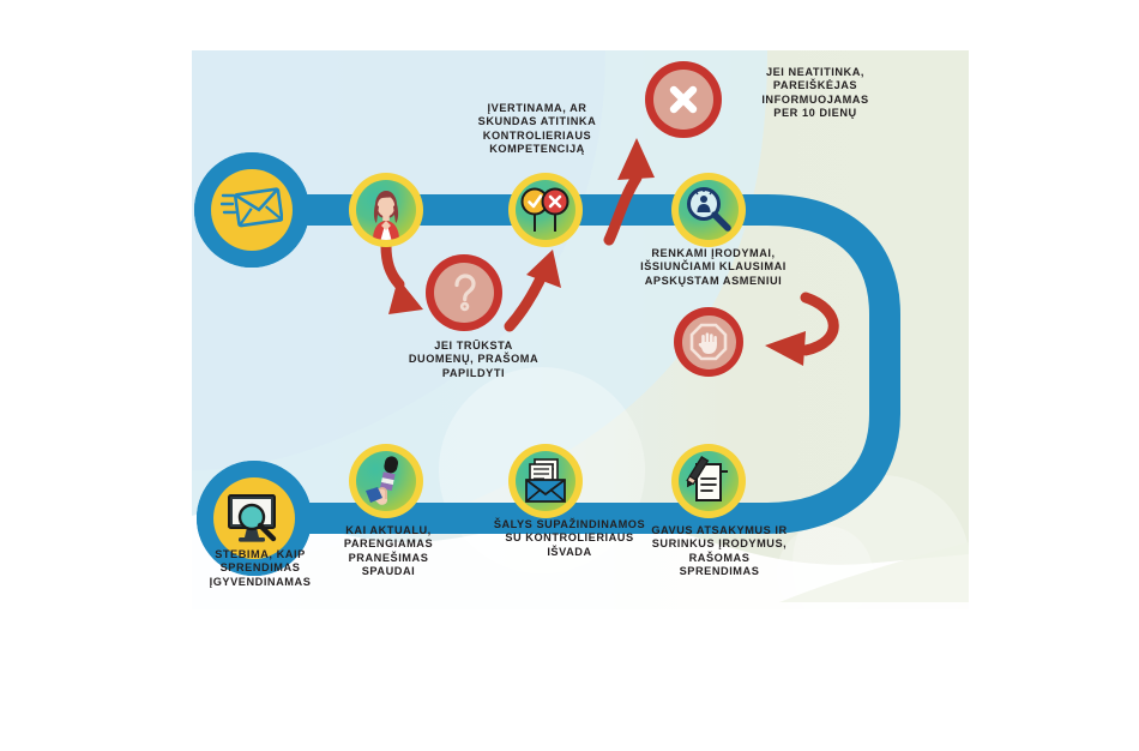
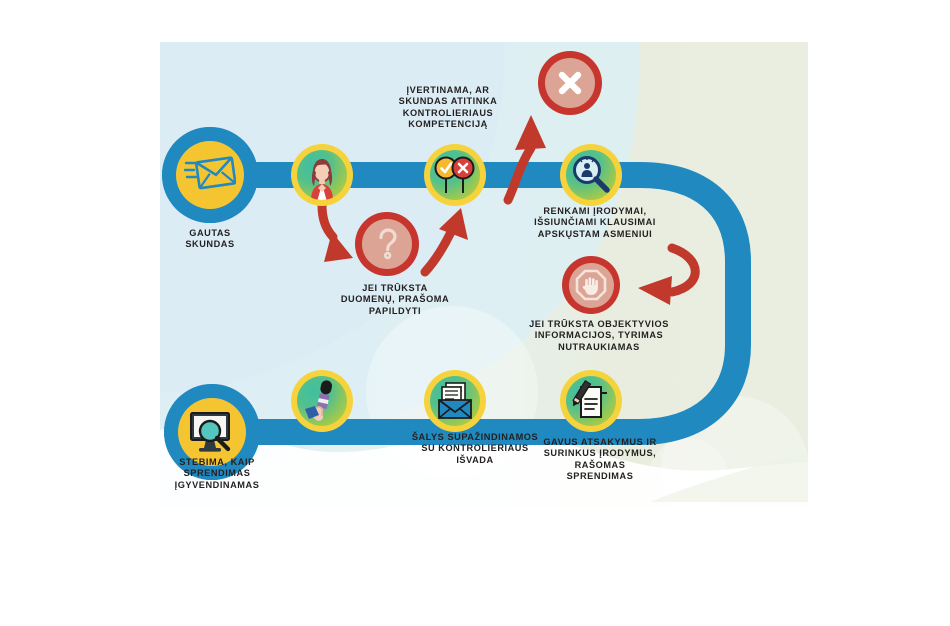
+ GAUTAS
+ SKUNDAS
  ĮVERTINAMA, AR
  SKUNDAS ATITINKA
  KONTROLIERIAUS
  KOMPETENCIJĄ
  RENKAMI ĮRODYMAI,
  IŠSIUNČIAMI KLAUSIMAI
  APSKŲSTAM ASMENIUI
- JEI NEATITINKA,
- PAREIŠKĖJAS
- INFORMUOJAMAS
- PER 10 DIENŲ
  JEI TRŪKSTA
  DUOMENŲ, PRAŠOMA
  PAPILDYTI
+ JEI TRŪKSTA OBJEKTYVIOS
+ INFORMACIJOS, TYRIMAS
+ NUTRAUKIAMAS
  GAVUS ATSAKYMUS IR
  SURINKUS ĮRODYMUS,
  RAŠOMAS
  SPRENDIMAS
  ŠALYS SUPAŽINDINAMOS
  SU KONTROLIERIAUS
  IŠVADA
- KAI AKTUALU,
- PARENGIAMAS
- PRANEŠIMAS
- SPAUDAI
  STEBIMA, KAIP
  SPRENDIMAS
  ĮGYVENDINAMAS
